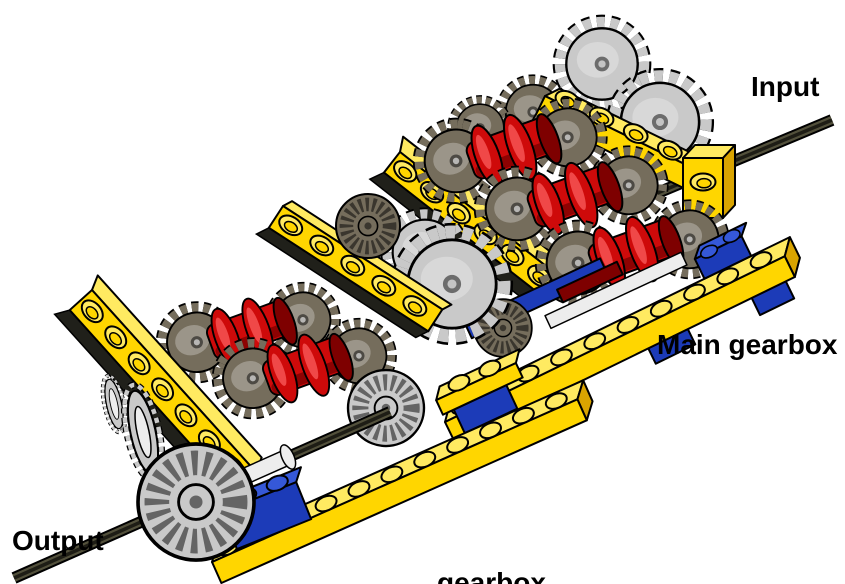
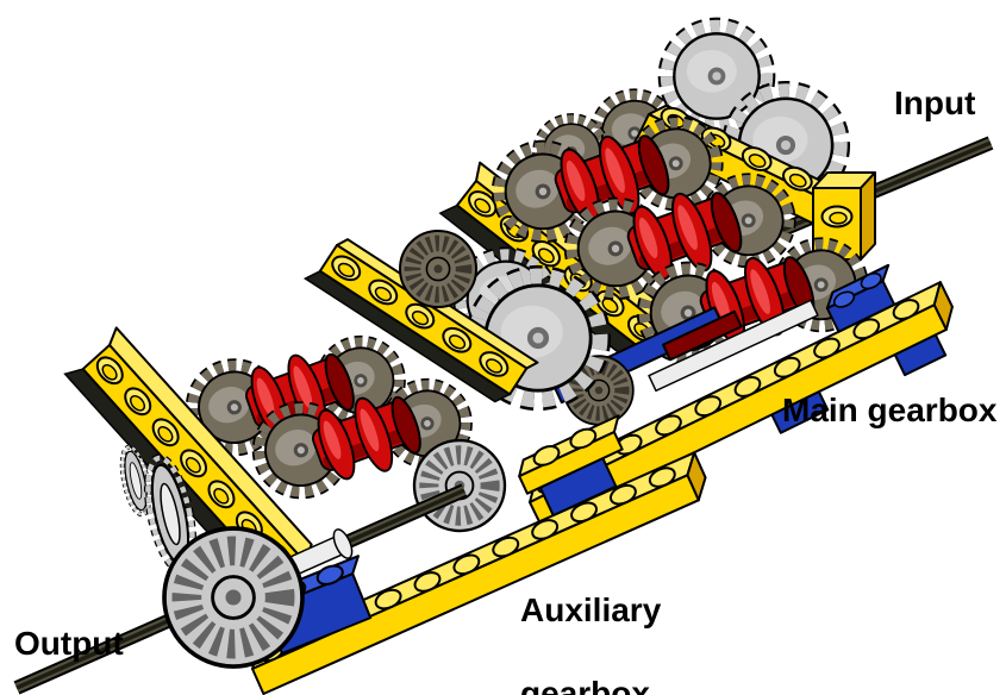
  Input
  Main gearbox
+ Auxiliary
  gearbox
  Output
